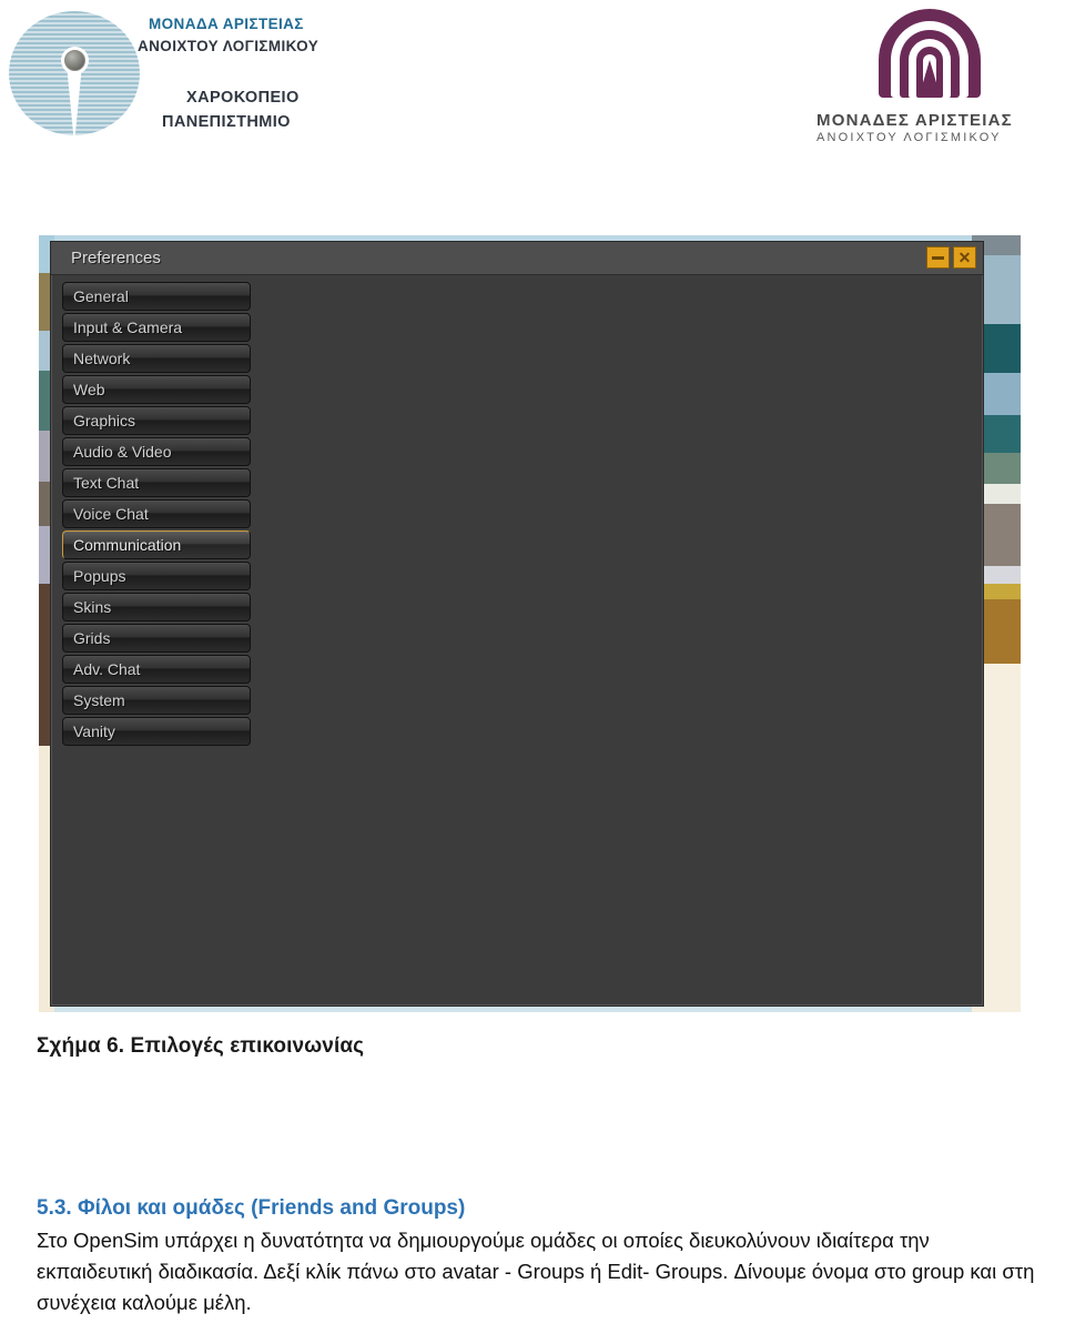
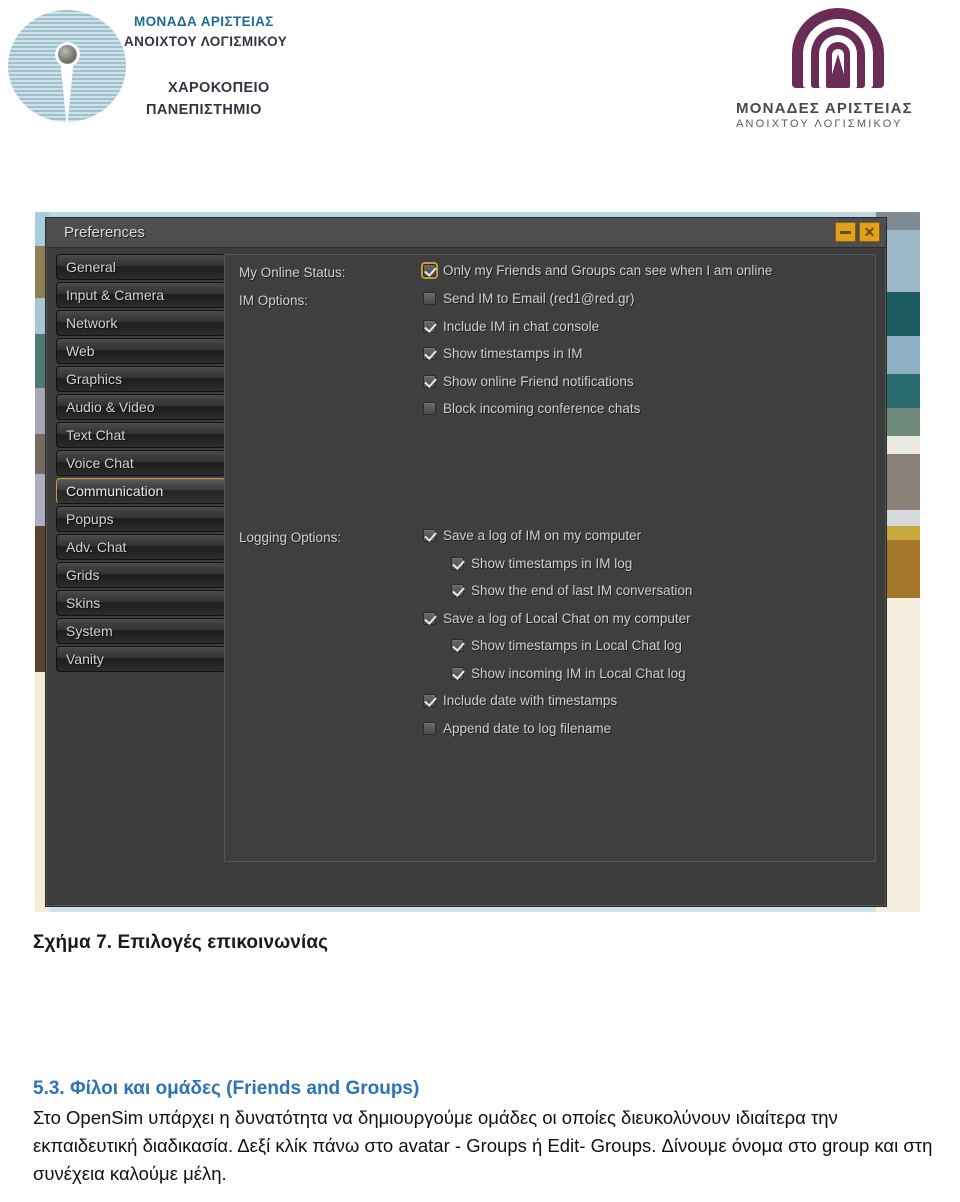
  ΜΟΝΑΔΑ ΑΡΙΣΤΕΙΑΣ
  ΑΝΟΙΧΤΟΥ ΛΟΓΙΣΜΙΚΟΥ
  ΧΑΡΟΚΟΠΕΙΟ
  ΠΑΝΕΠΙΣΤΗΜΙΟ
  ΜΟΝΑΔΕΣ ΑΡΙΣΤΕΙΑΣ
  ΑΝΟΙΧΤΟΥ ΛΟΓΙΣΜΙΚΟΥ
  Preferences
  ✕
  General
  Input & Camera
  Network
  Web
  Graphics
  Audio & Video
  Text Chat
  Voice Chat
  Communication
  Popups
- Skins
+ Adv. Chat
  Grids
- Adv. Chat
+ Skins
  System
  Vanity
+ My Online Status:
+ IM Options:
+ Logging Options:
+ Only my Friends and Groups can see when I am online
+ Send IM to Email (red1@red.gr)
+ Include IM in chat console
+ Show timestamps in IM
+ Show online Friend notifications
+ Block incoming conference chats
+ Save a log of IM on my computer
+ Show timestamps in IM log
+ Show the end of last IM conversation
+ Save a log of Local Chat on my computer
+ Show timestamps in Local Chat log
+ Show incoming IM in Local Chat log
+ Include date with timestamps
+ Append date to log filename
- Σχήμα 6. Επιλογές επικοινωνίας
+ Σχήμα 7. Επιλογές επικοινωνίας
  5.3. Φίλοι και ομάδες (Friends and Groups)
  Στο OpenSim υπάρχει η δυνατότητα να δημιουργούμε ομάδες οι οποίες διευκολύνουν ιδιαίτερα την εκπαιδευτική διαδικασία. Δεξί κλίκ πάνω στο avatar - Groups ή Edit- Groups. Δίνουμε όνομα στο group και στη συνέχεια καλούμε μέλη.
